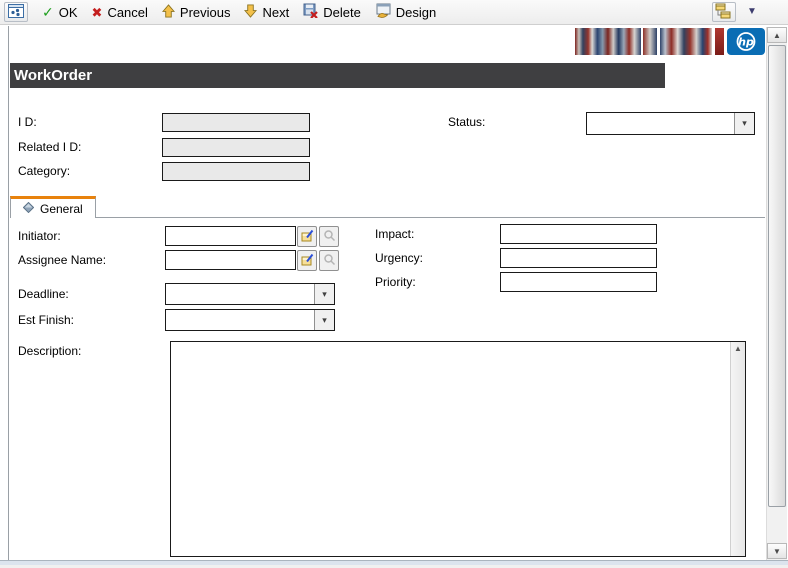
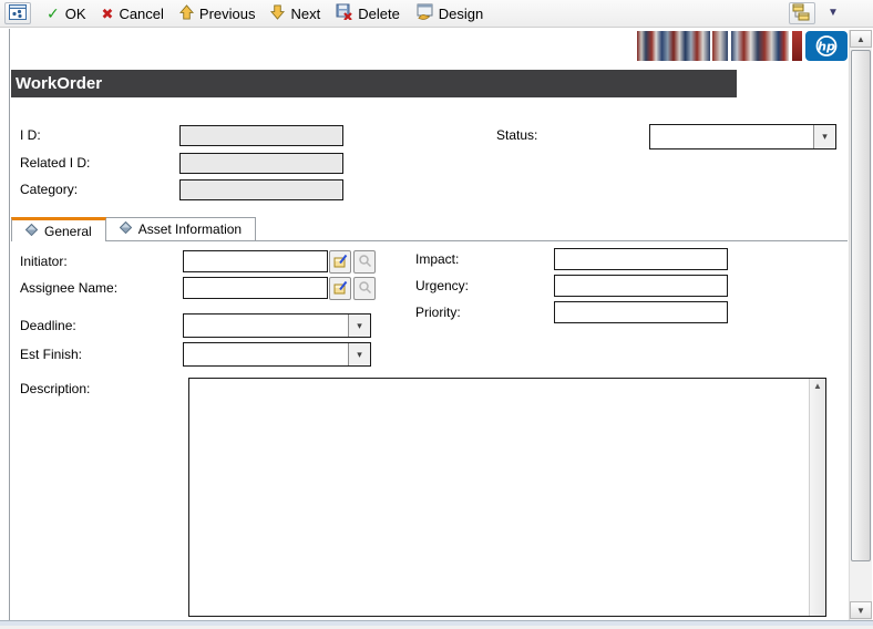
  ✓
  OK
  ✖
  Cancel
  Previous
  Next
  Delete
  Design
  ▼
  hp
  WorkOrder
  I D:
  Related I D:
  Category:
  Status:
  ▾
  General
+ Asset Information
  Initiator:
  Assignee Name:
  Deadline:
  ▾
  Est Finish:
  ▾
  Impact:
  Urgency:
  Priority:
  Description:
  ▲
  ▲
  ▼
